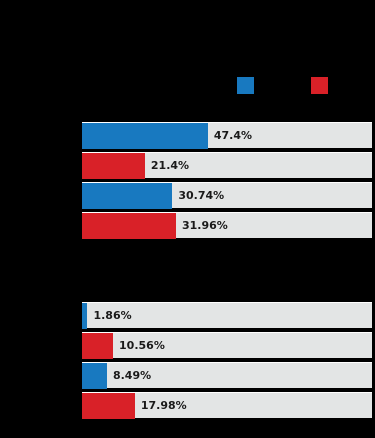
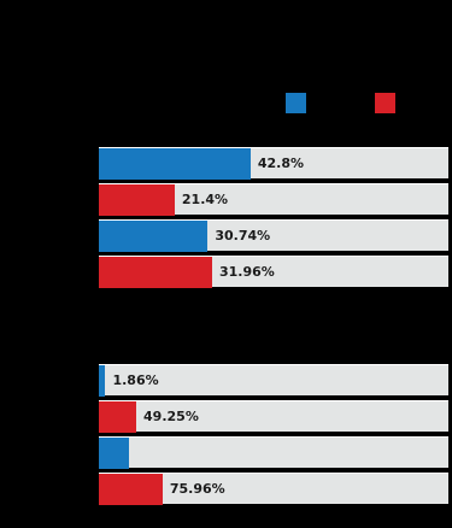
- 47.4%
+ 42.8%
  21.4%
  30.74%
  31.96%
  1.86%
- 10.56%
+ 49.25%
- 8.49%
- 17.98%
+ 75.96%
